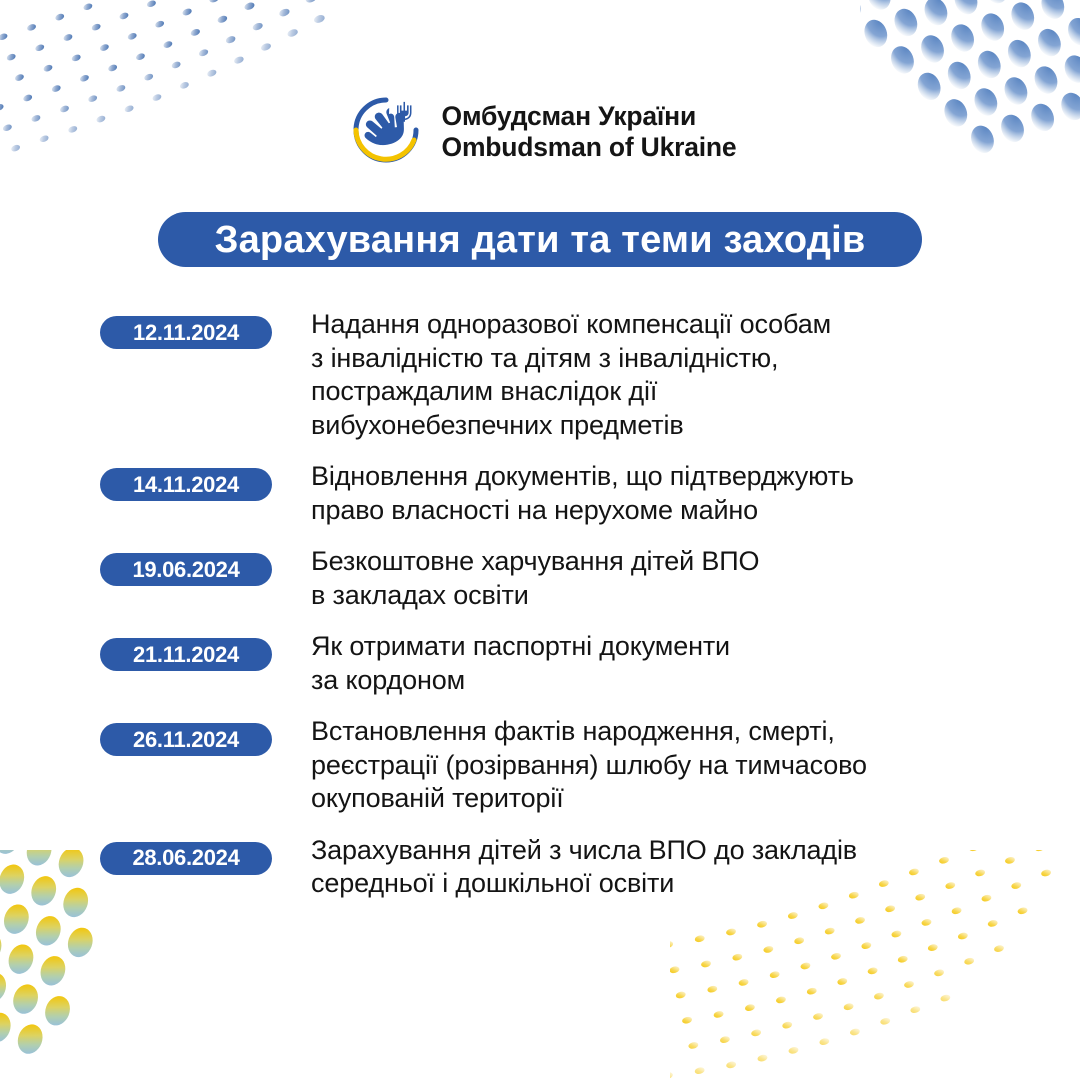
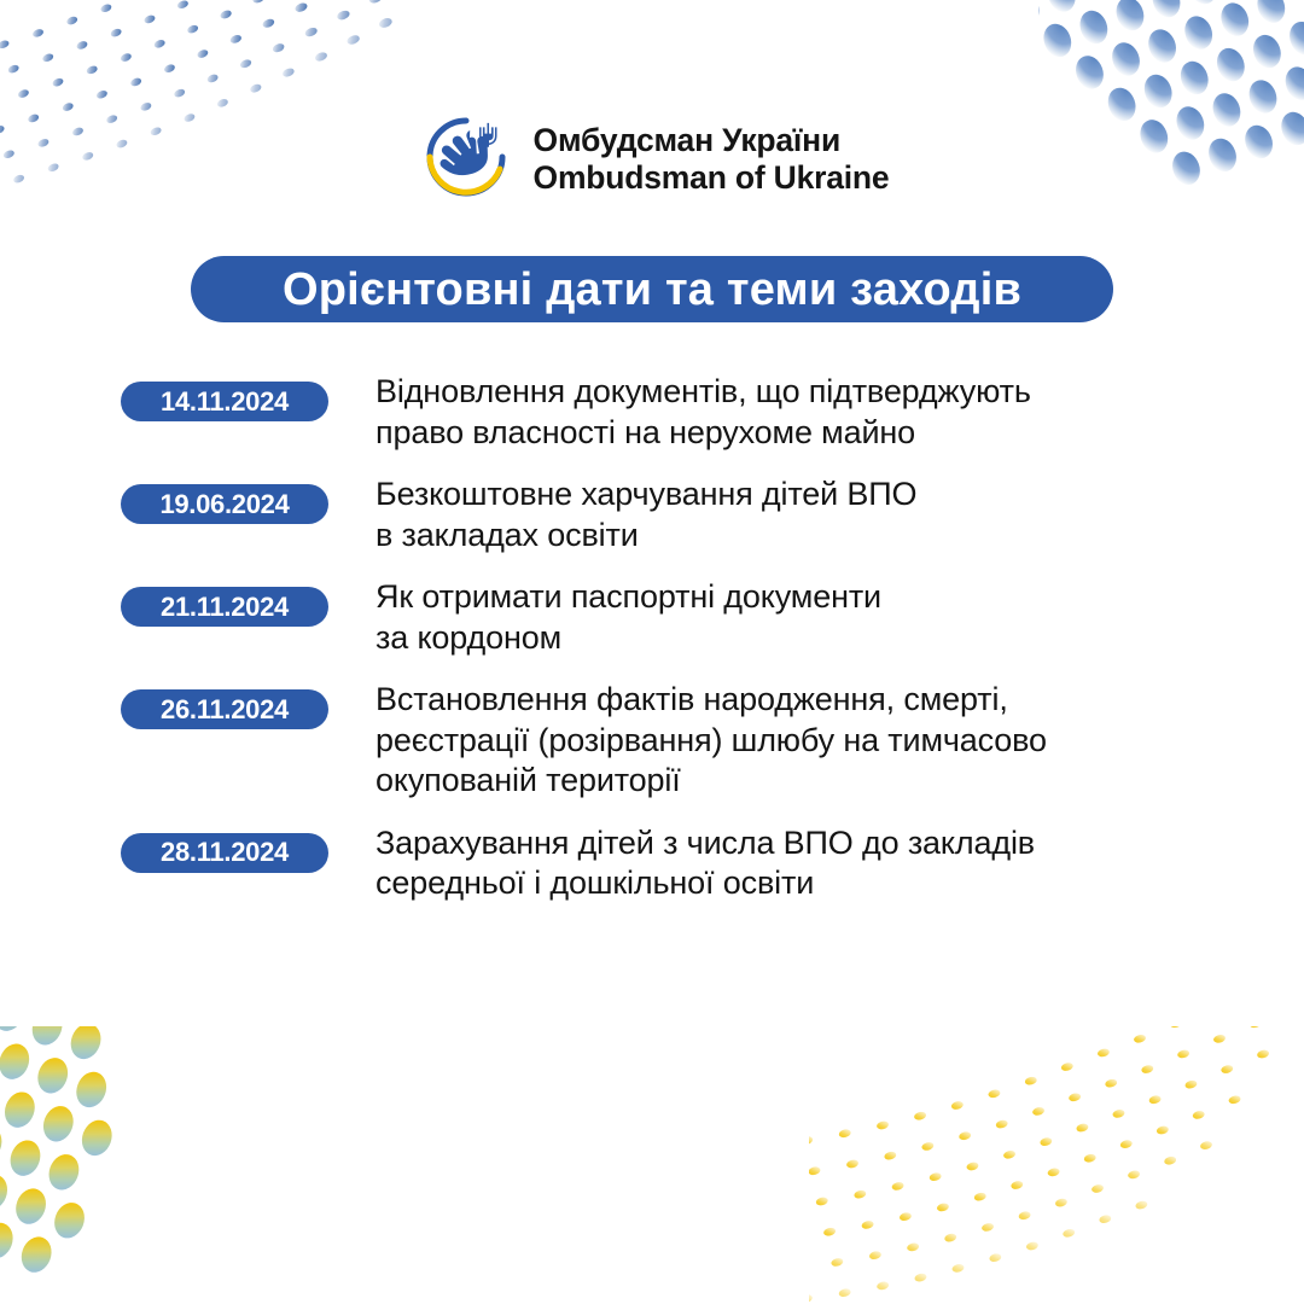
  Омбудсман України
  Ombudsman of Ukraine
- Зарахування дати та теми заходів
+ Орієнтовні дати та теми заходів
- 12.11.2024
- Надання одноразової компенсації особам
- з інвалідністю та дітям з інвалідністю,
- постраждалим внаслідок дії
- вибухонебезпечних предметів
  14.11.2024
  Відновлення документів, що підтверджують
  право власності на нерухоме майно
  19.06.2024
  Безкоштовне харчування дітей ВПО
  в закладах освіти
  21.11.2024
  Як отримати паспортні документи
  за кордоном
  26.11.2024
  Встановлення фактів народження, смерті,
  реєстрації (розірвання) шлюбу на тимчасово
  окупованій території
- 28.06.2024
+ 28.11.2024
  Зарахування дітей з числа ВПО до закладів
  середньої і дошкільної освіти
